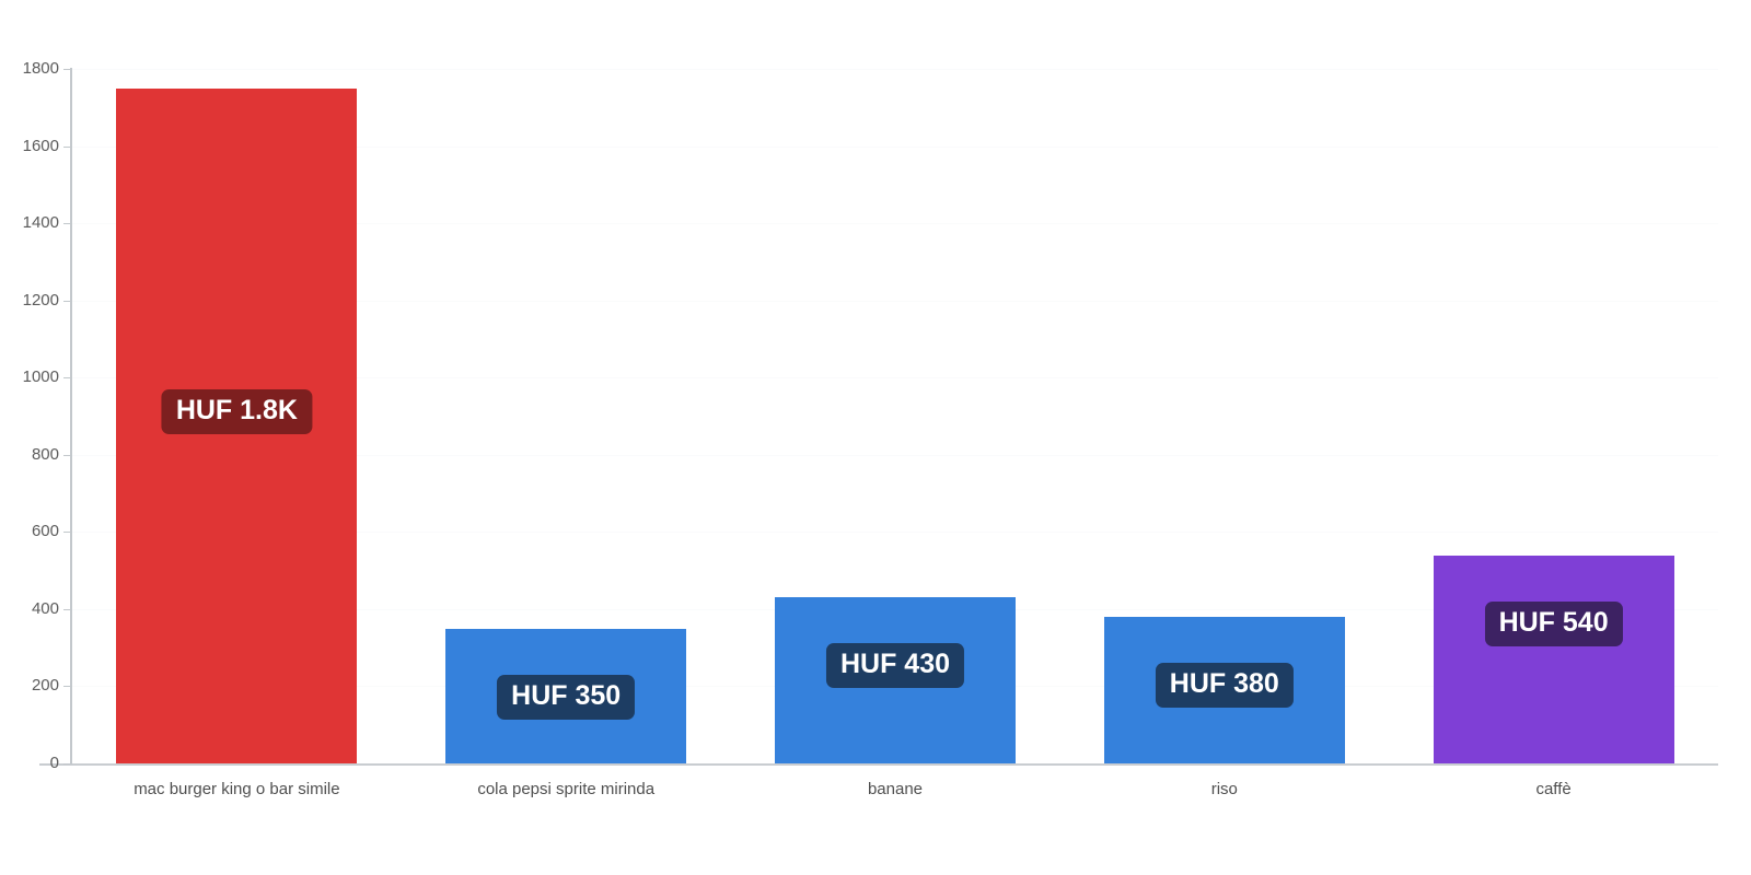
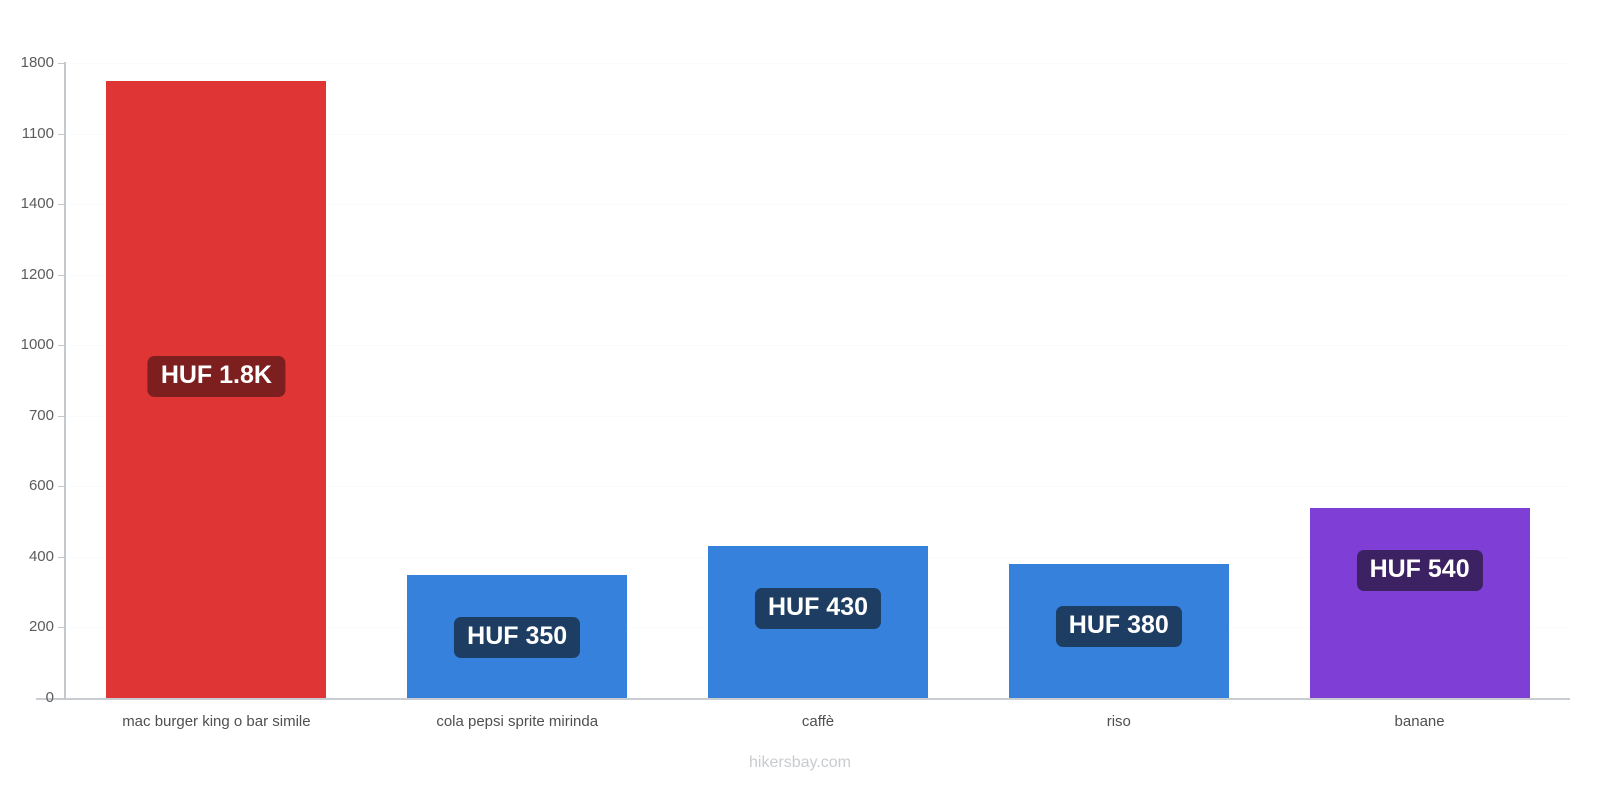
  0
  200
  400
  600
- 800
+ 700
  1000
  1200
  1400
- 1600
+ 1100
  1800
  HUF 1.8K
  HUF 350
  HUF 430
  HUF 380
  HUF 540
  mac burger king o bar simile
  cola pepsi sprite mirinda
- banane
+ caffè
  riso
- caffè
+ banane
+ hikersbay.com
